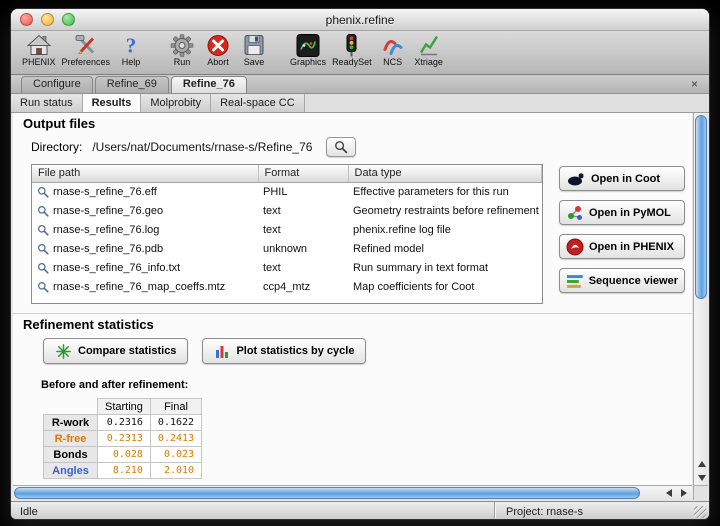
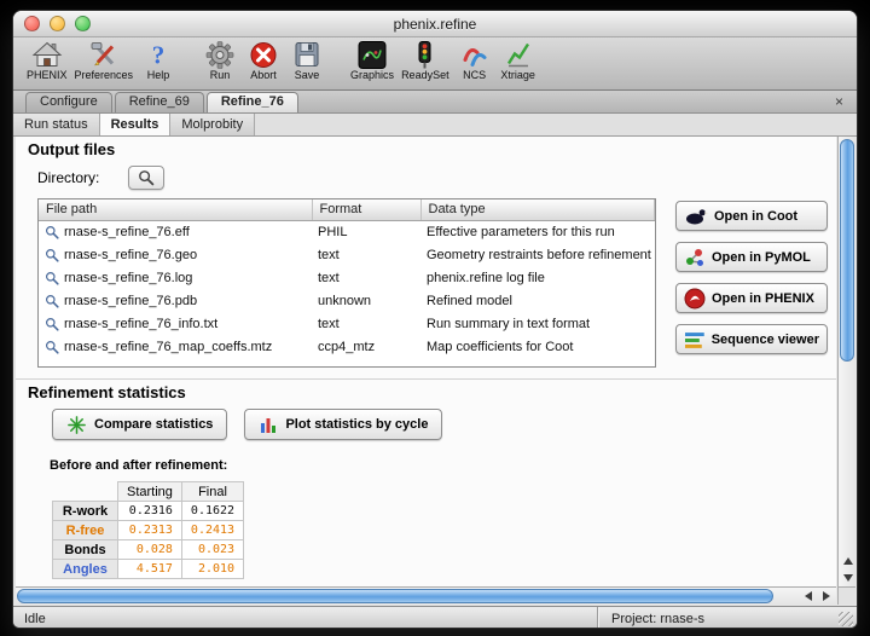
  phenix.refine
  PHENIX
  Preferences
  ?
  Help
  Run
  Abort
  Save
  Graphics
  ReadySet
  NCS
  Xtriage
  Configure
  Refine_69
  Refine_76
  ×
  Run status
  Results
  Molprobity
- Real-space CC
  Output files
  Directory:
- /Users/nat/Documents/rnase-s/Refine_76
  File path	Format	Data type
  rnase-s_refine_76.eff	PHIL	Effective parameters for this run
  rnase-s_refine_76.geo	text	Geometry restraints before refinement
  rnase-s_refine_76.log	text	phenix.refine log file
  rnase-s_refine_76.pdb	unknown	Refined model
  rnase-s_refine_76_info.txt	text	Run summary in text format
  rnase-s_refine_76_map_coeffs.mtz	ccp4_mtz	Map coefficients for Coot
  Open in Coot
  Open in PyMOL
  Open in PHENIX
  Sequence viewer
  Refinement statistics
  Compare statistics
  Plot statistics by cycle
  Before and after refinement:
  	Starting	Final
  R-work	0.2316	0.1622
  R-free	0.2313	0.2413
  Bonds	0.028	0.023
- Angles	8.210	2.010
+ Angles	4.517	2.010
  Idle
  Project: rnase-s
